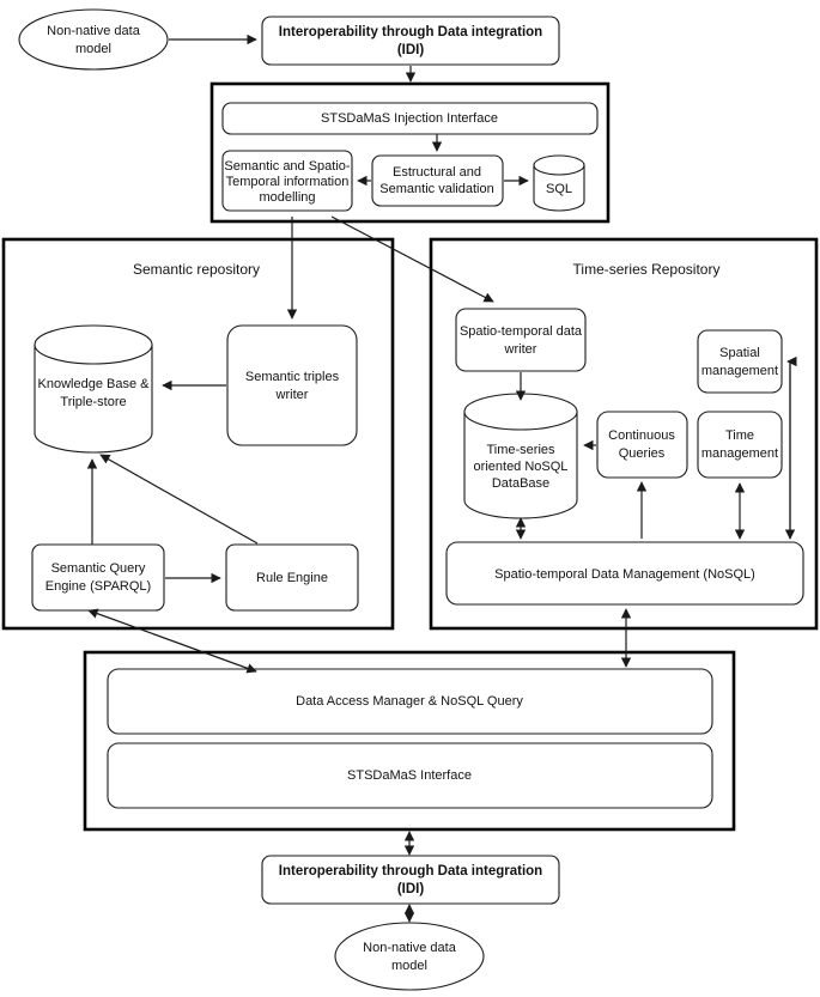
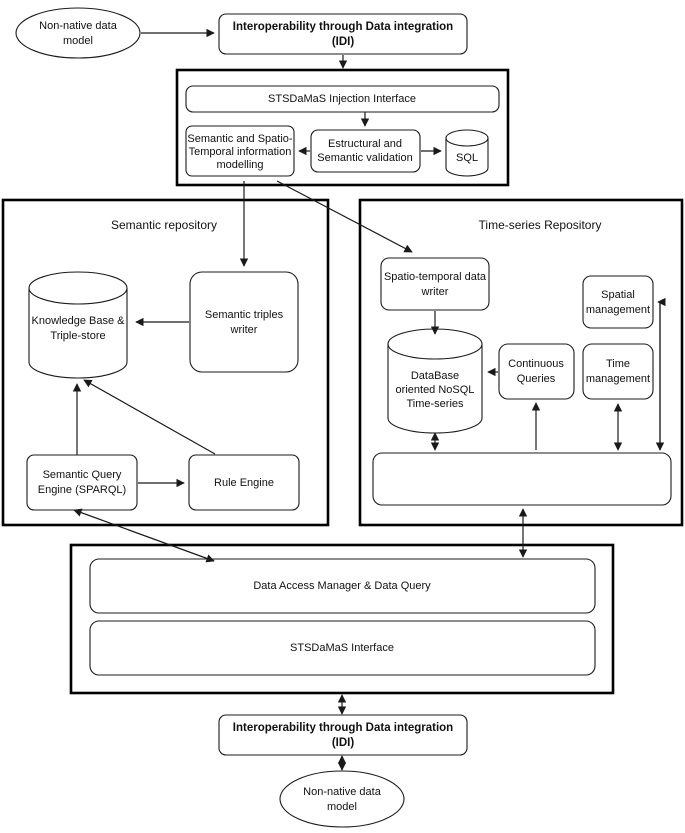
  Non-native data
  model
  Interoperability through Data integration
  (IDI)
  STSDaMaS Injection Interface
  Semantic and Spatio-
  Temporal information
  modelling
  Estructural and
  Semantic validation
  SQL
  Semantic repository
  Knowledge Base &
  Triple-store
  Semantic triples
  writer
  Semantic Query
  Engine (SPARQL)
  Rule Engine
  Time-series Repository
  Spatio-temporal data
  writer
- Time-series
+ DataBase
  oriented NoSQL
- DataBase
+ Time-series
  Continuous
  Queries
  Spatial
  management
  Time
  management
- Spatio-temporal Data Management (NoSQL)
- Data Access Manager & NoSQL Query
+ Data Access Manager & Data Query
  STSDaMaS Interface
  Interoperability through Data integration
  (IDI)
  Non-native data
  model
